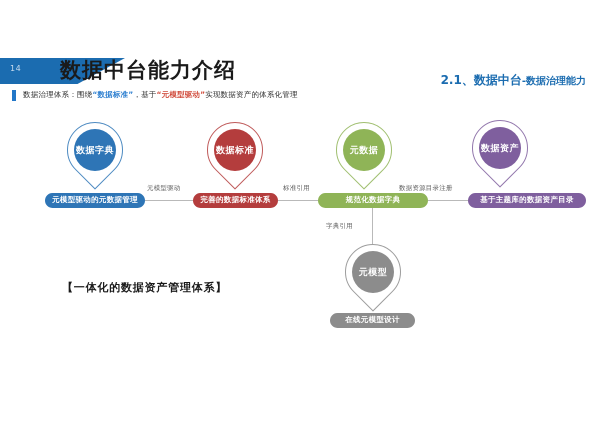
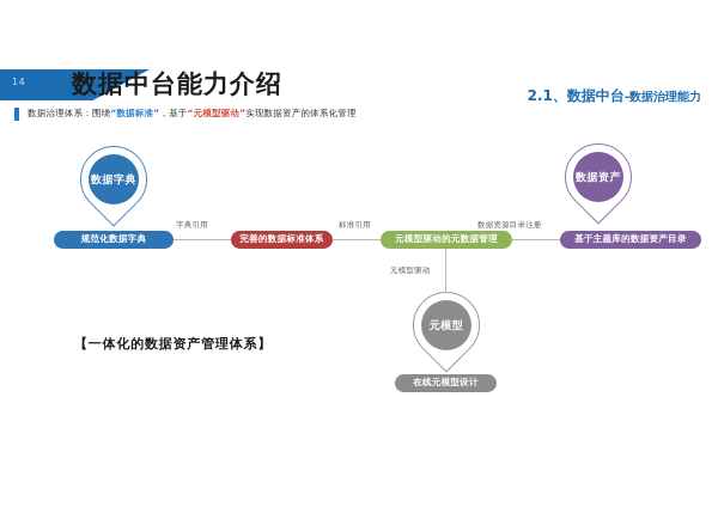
  14
  数据中台能力介绍
  2.1、数据中台-数据治理能力
  数据治理体系：围绕“数据标准”，基于“元模型驱动”实现数据资产的体系化管理
- 元模型驱动
+ 字典引用
  标准引用
  数据资源目录注册
- 字典引用
+ 元模型驱动
  数据字典
- 数据标准
- 元数据
  数据资产
  元模型
- 元模型驱动的元数据管理
+ 规范化数据字典
  完善的数据标准体系
- 规范化数据字典
+ 元模型驱动的元数据管理
  基于主题库的数据资产目录
  在线元模型设计
  【一体化的数据资产管理体系】
